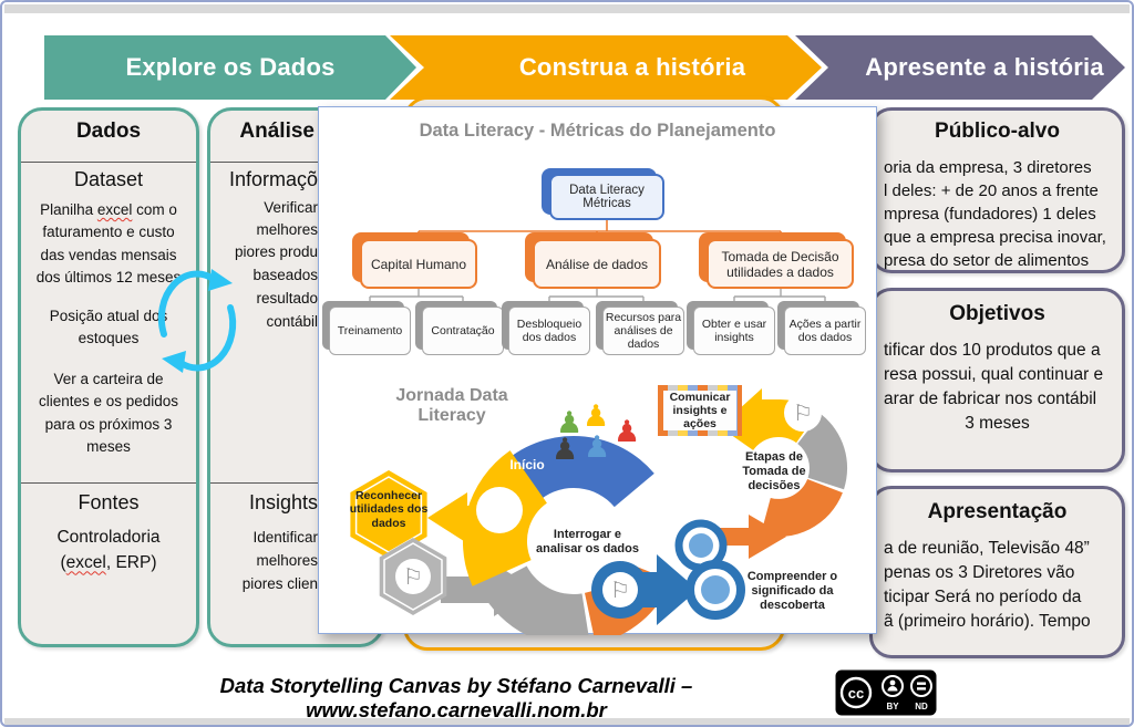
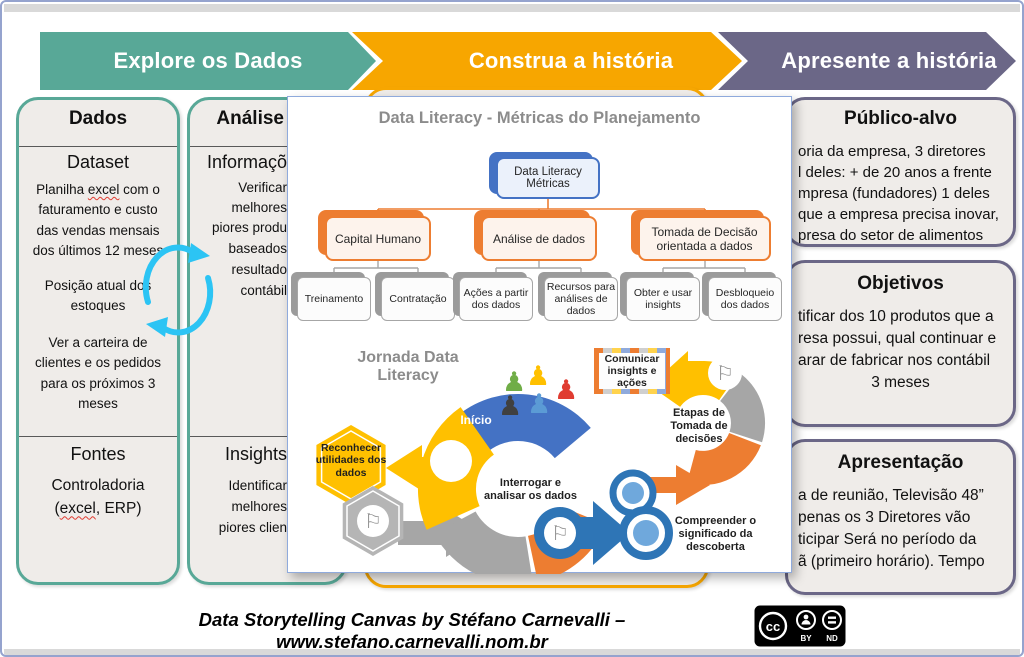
  Explore os Dados
  Construa a história
  Apresente a história
  Dados
  Dataset
  Planilha excel com o faturamento e custo das vendas mensais dos últimos 12 meses
  Posição atual do estoques
  Ver a carteira de clientes e os pedidos para os próximos 3 meses
  Fontes
  Controladoria (excel, ERP)
  Análise
  Informaçõ
  Verificar
  melhores
  piores produ
  baseados
  resultado
  contábil
  Insights
  Identificar
  melhores
  piores clien
  Público-alvo
  oria da empresa, 3 diretores
  l deles: + de 20 anos a frente
  mpresa (fundadores) 1 deles
  que a empresa precisa inovar,
  presa do setor de alimentos
  Objetivos
  tificar dos 10 produtos que a
  resa possui, qual continuar e
  arar de fabricar nos contábil
  3 meses
  Apresentação
  a de reunião, Televisão 48”
  penas os 3 Diretores vão
  ticipar Será no período da
  ã (primeiro horário). Tempo
  Data Literacy - Métricas do Planejamento
  Data Literacy Métricas
  Capital Humano
  Análise de dados
- Tomada de Decisão utilidades a dados
+ Tomada de Decisão orientada a dados
  Treinamento
  Contratação
- Desbloqueio dos dados
+ Ações a partir dos dados
  Recursos para análises de dados
  Obter e usar insights
- Ações a partir dos dados
+ Desbloqueio dos dados
  Jornada Data Literacy
  Início
  Interrogar e analisar os dados
  Reconhecer utilidades dos dados
  Etapas de Tomada de decisões
  Compreender o significado da descoberta
  Comunicar insights e ações
  ⚐
  ⚐
  ⚐
  ♟
  ♟
  ♟
  ♟
  ♟
  Data Storytelling Canvas by Stéfano Carnevalli – www.stefano.carnevalli.nom.br
  cc
  BY
  ND
